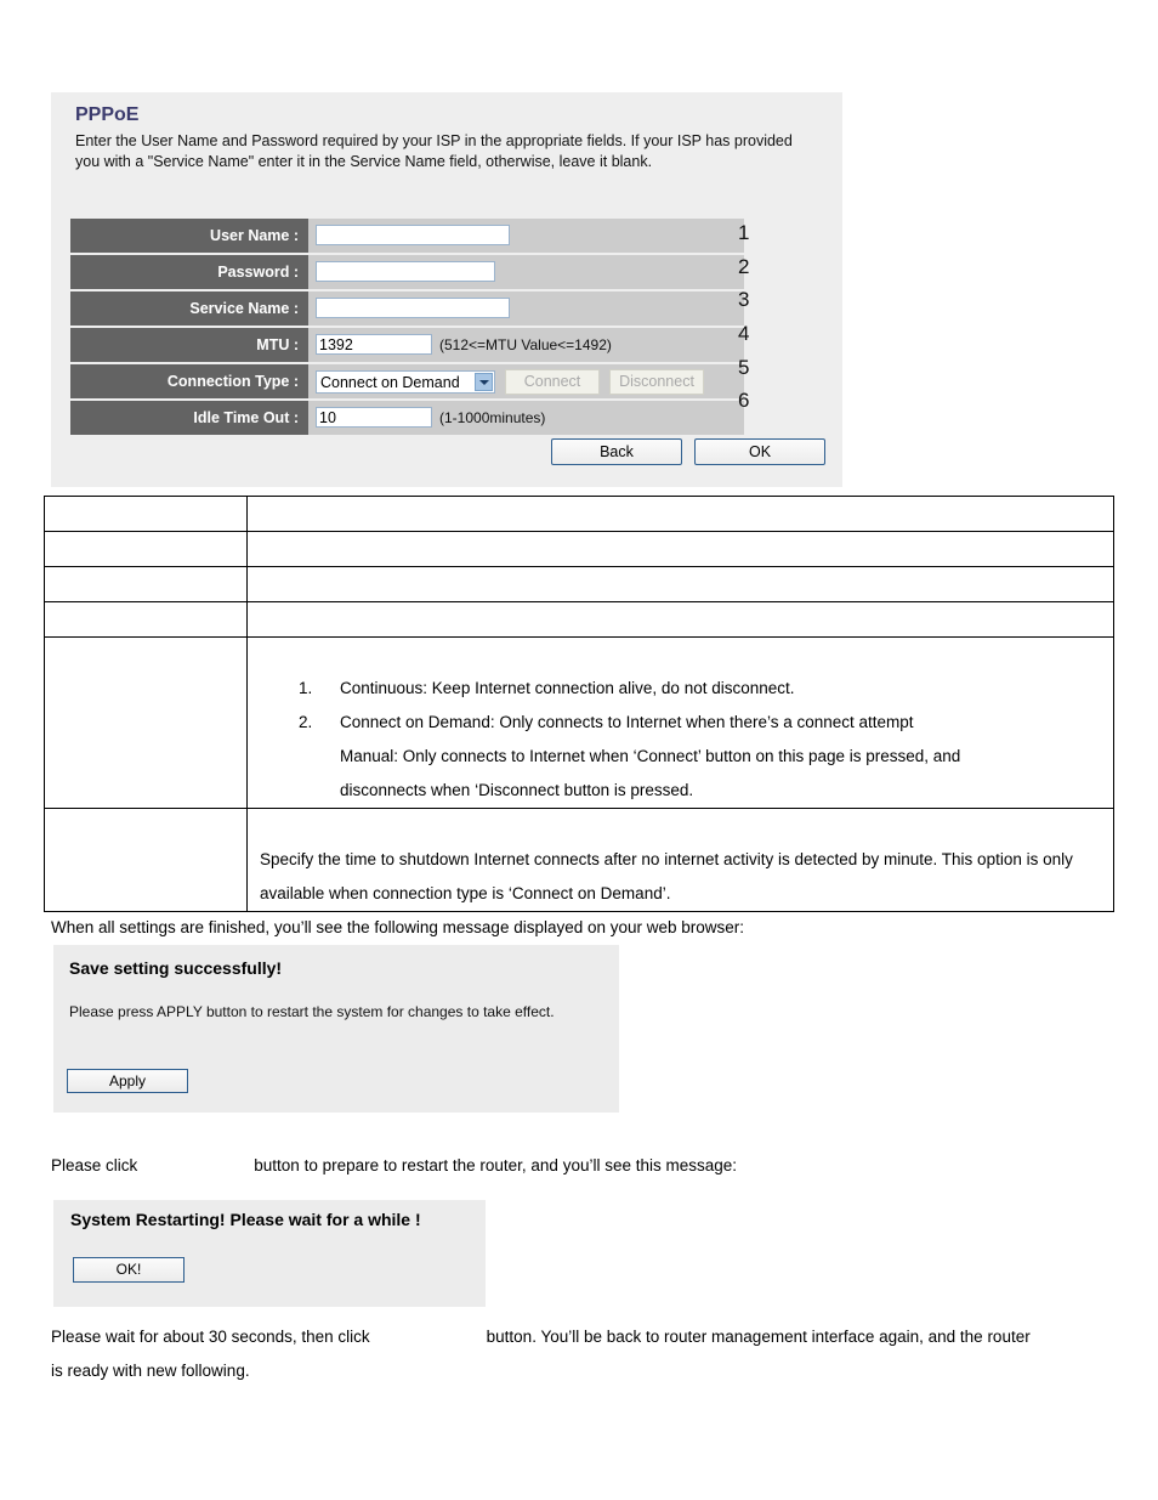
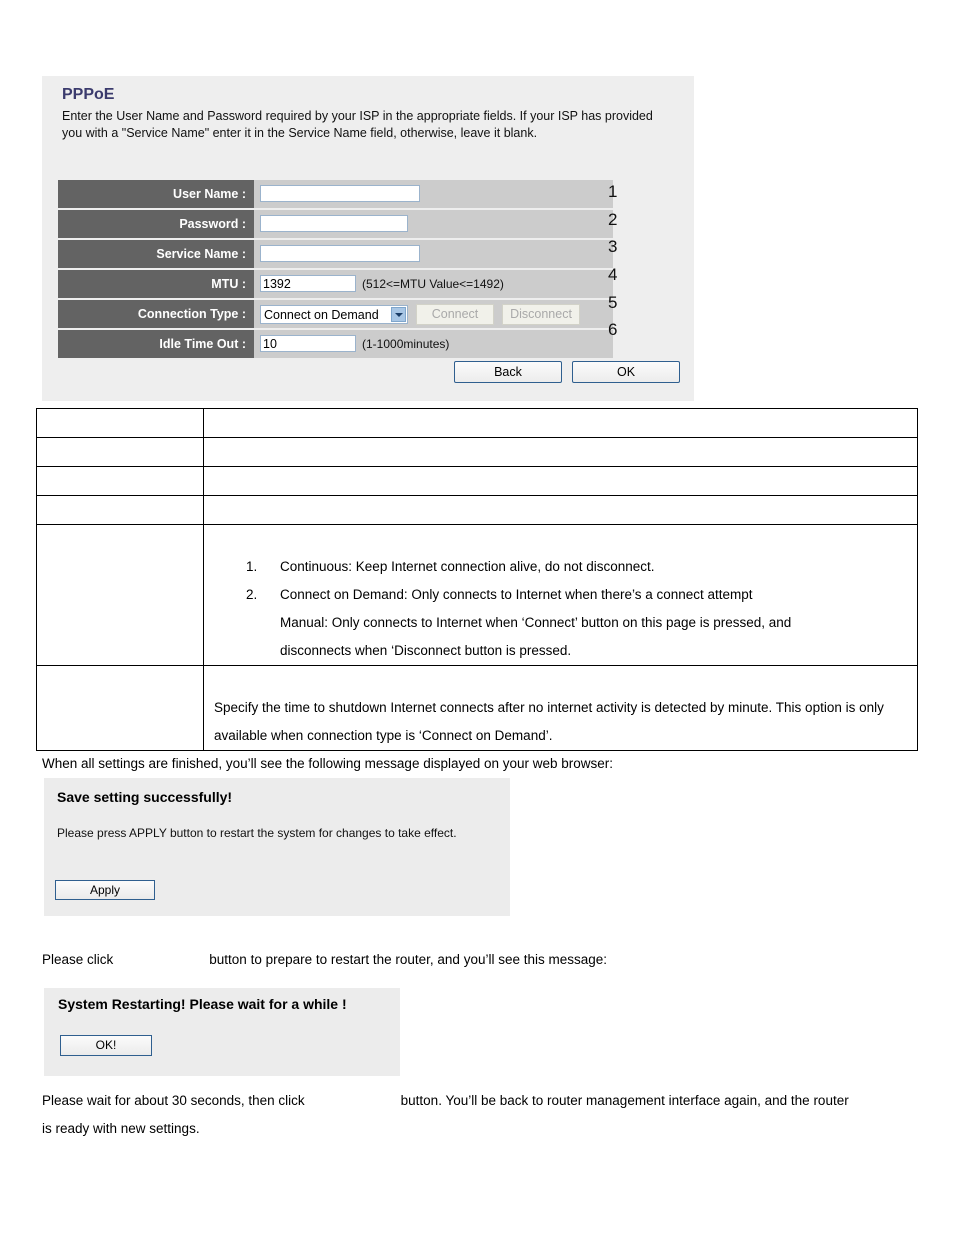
  PPPoE
  Enter the User Name and Password required by your ISP in the appropriate fields. If your ISP has provided you with a "Service Name" enter it in the Service Name field, otherwise, leave it blank.
  User Name :
  Password :
  Service Name :
  MTU :	1392 (512<=MTU Value<=1492)
  Connection Type :	Connect on Demand Connect Disconnect
  Idle Time Out :	10 (1-1000minutes)
  Back OK
  1
  2
  3
  4
  5
  6
  	1. Continuous: Keep Internet connection alive, do not disconnect. 2. Connect on Demand: Only connects to Internet when there’s a connect attempt Manual: Only connects to Internet when ‘Connect’ button on this page is pressed, and disconnects when ‘Disconnect button is pressed.
  	Specify the time to shutdown Internet connects after no internet activity is detected by minute. This option is only available when connection type is ‘Connect on Demand’.
  When all settings are finished, you’ll see the following message displayed on your web browser:
  Save setting successfully!
  Please press APPLY button to restart the system for changes to take effect.
  Apply
  Please click button to prepare to restart the router, and you’ll see this message:
  System Restarting! Please wait for a while !
  OK!
  Please wait for about 30 seconds, then click button. You’ll be back to router management interface again, and the router
- is ready with new following.
+ is ready with new settings.
